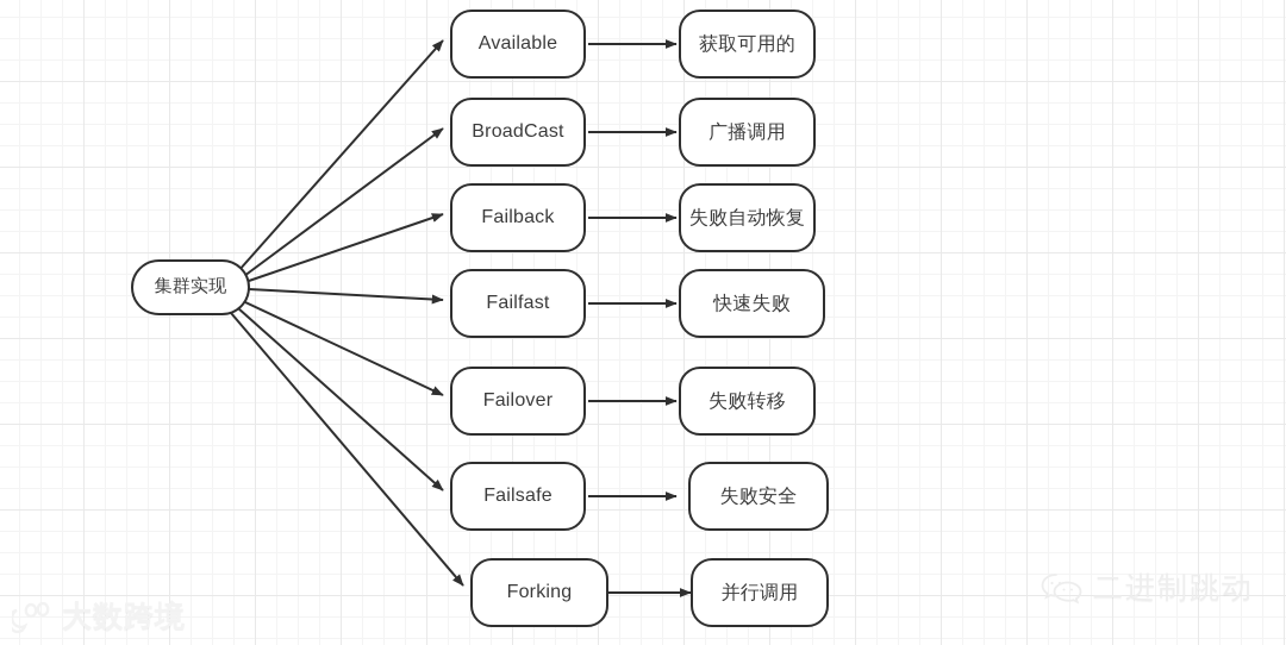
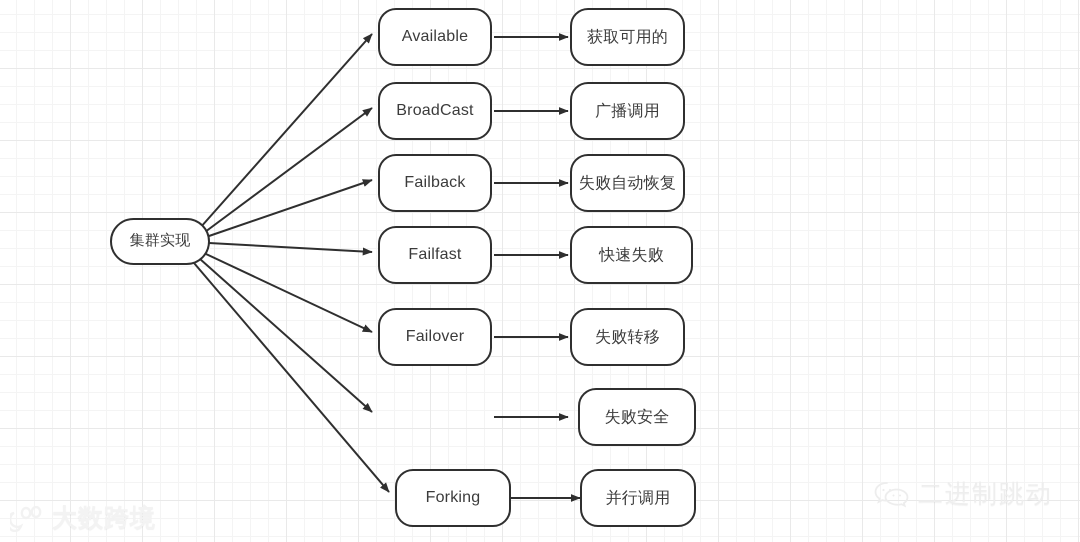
  集群实现
  Available
  BroadCast
  Failback
  Failfast
  Failover
- Failsafe
  Forking
  获取可用的
  广播调用
  失败自动恢复
  快速失败
  失败转移
  失败安全
  并行调用
  大数跨境
  二进制跳动
